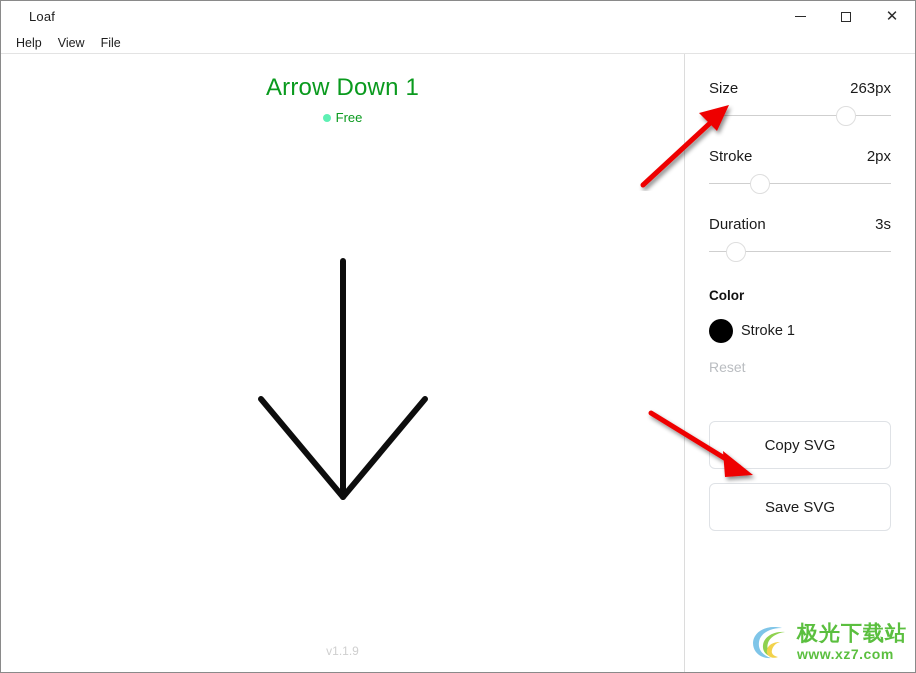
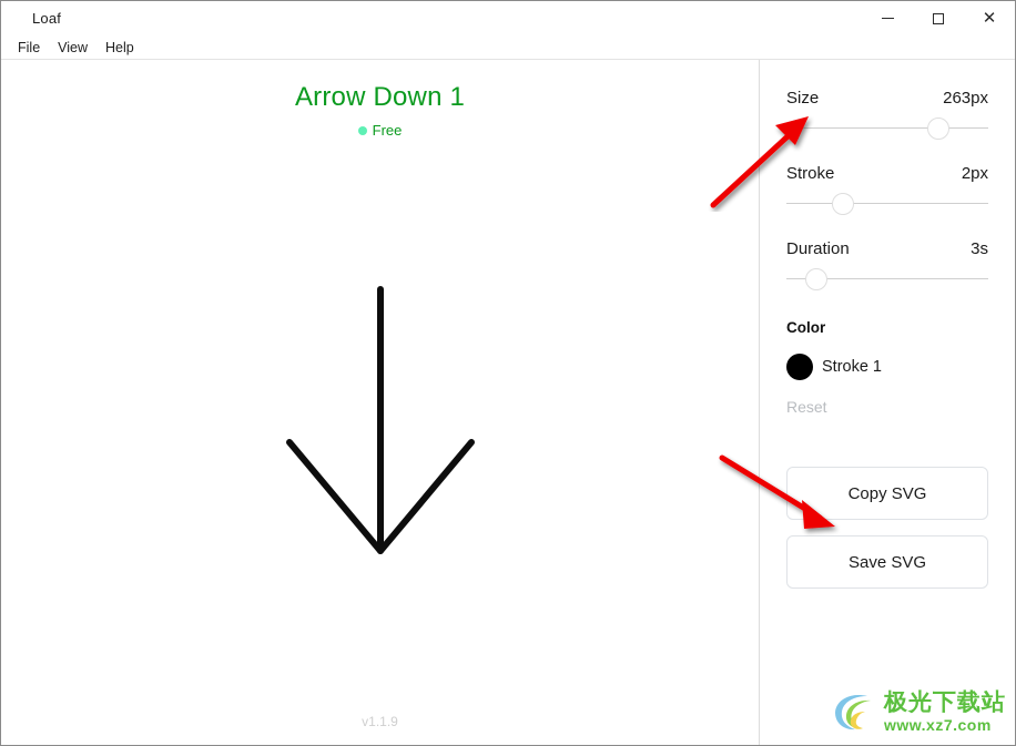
  Loaf
  ✕
- Help
+ File
  View
- File
+ Help
  Arrow Down 1
  Free
  v1.1.9
  Size
  263px
  Stroke
  2px
  Duration
  3s
  Color
  Stroke 1
  Reset
  Copy SVG
  Save SVG
  极光下载站
  www.xz7.com
